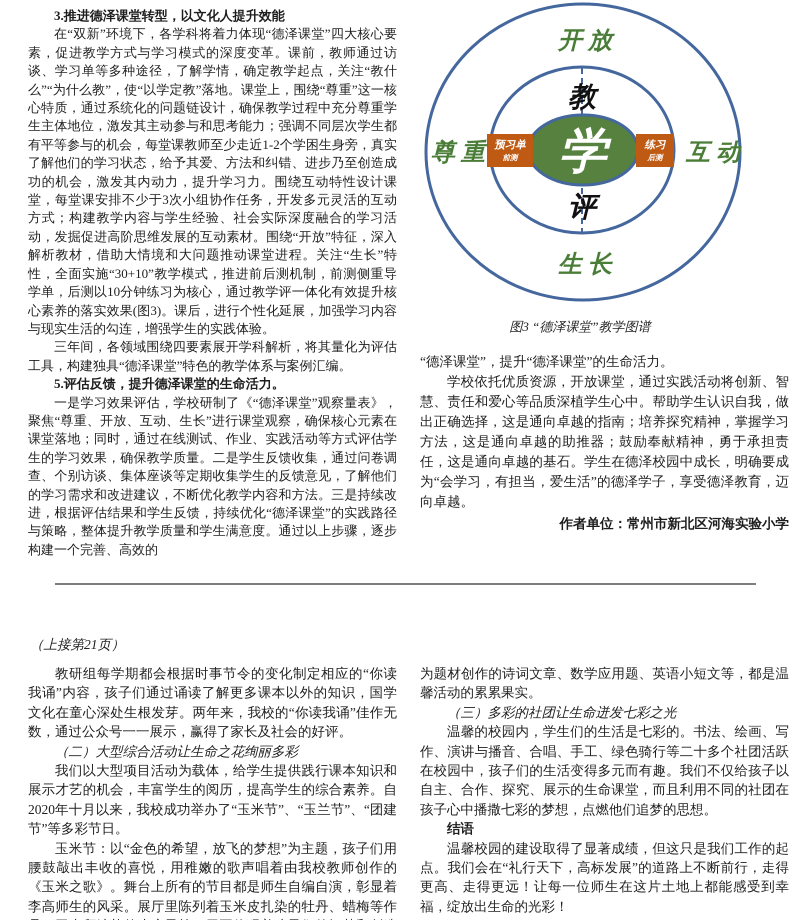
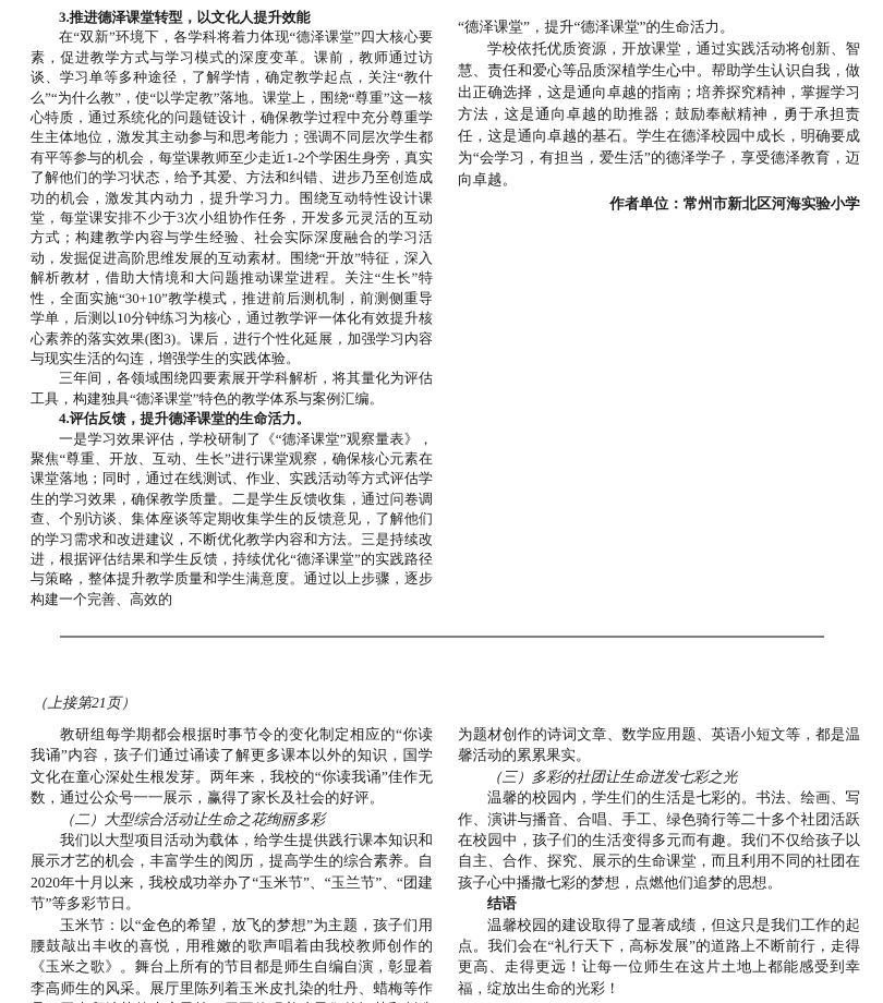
  3.推进德泽课堂转型，以文化人提升效能
  在“双新”环境下，各学科将着力体现“德泽课堂”四大核心要素，促进教学方式与学习模式的深度变革。课前，教师通过访谈、学习单等多种途径，了解学情，确定教学起点，关注“教什么”“为什么教”，使“以学定教”落地。课堂上，围绕“尊重”这一核心特质，通过系统化的问题链设计，确保教学过程中充分尊重学生主体地位，激发其主动参与和思考能力；强调不同层次学生都有平等参与的机会，每堂课教师至少走近1-2个学困生身旁，真实了解他们的学习状态，给予其爱、方法和纠错、进步乃至创造成功的机会，激发其内动力，提升学习力。围绕互动特性设计课堂，每堂课安排不少于3次小组协作任务，开发多元灵活的互动方式；构建教学内容与学生经验、社会实际深度融合的学习活动，发掘促进高阶思维发展的互动素材。围绕“开放”特征，深入解析教材，借助大情境和大问题推动课堂进程。关注“生长”特性，全面实施“30+10”教学模式，推进前后测机制，前测侧重导学单，后测以10分钟练习为核心，通过教学评一体化有效提升核心素养的落实效果(图3)。课后，进行个性化延展，加强学习内容与现实生活的勾连，增强学生的实践体验。
  三年间，各领域围绕四要素展开学科解析，将其量化为评估工具，构建独具“德泽课堂”特色的教学体系与案例汇编。
- 5.评估反馈，提升德泽课堂的生命活力。
+ 4.评估反馈，提升德泽课堂的生命活力。
  一是学习效果评估，学校研制了《“德泽课堂”观察量表》，聚焦“尊重、开放、互动、生长”进行课堂观察，确保核心元素在课堂落地；同时，通过在线测试、作业、实践活动等方式评估学生的学习效果，确保教学质量。二是学生反馈收集，通过问卷调查、个别访谈、集体座谈等定期收集学生的反馈意见，了解他们的学习需求和改进建议，不断优化教学内容和方法。三是持续改进，根据评估结果和学生反馈，持续优化“德泽课堂”的实践路径与策略，整体提升教学质量和学生满意度。通过以上步骤，逐步构建一个完善、高效的
- 教
- 评
- 学
- 预习单
- 前测
- 练习
- 后测
- 开 放
- 互 动
- 生 长
- 尊 重
- 图3 “德泽课堂”教学图谱
  “德泽课堂”，提升“德泽课堂”的生命活力。
  学校依托优质资源，开放课堂，通过实践活动将创新、智慧、责任和爱心等品质深植学生心中。帮助学生认识自我，做出正确选择，这是通向卓越的指南；培养探究精神，掌握学习方法，这是通向卓越的助推器；鼓励奉献精神，勇于承担责任，这是通向卓越的基石。学生在德泽校园中成长，明确要成为“会学习，有担当，爱生活”的德泽学子，享受德泽教育，迈向卓越。
  作者单位：常州市新北区河海实验小学
  （上接第21页）
  教研组每学期都会根据时事节令的变化制定相应的“你读我诵”内容，孩子们通过诵读了解更多课本以外的知识，国学文化在童心深处生根发芽。两年来，我校的“你读我诵”佳作无数，通过公众号一一展示，赢得了家长及社会的好评。
  （二）大型综合活动让生命之花绚丽多彩
  我们以大型项目活动为载体，给学生提供践行课本知识和展示才艺的机会，丰富学生的阅历，提高学生的综合素养。自2020年十月以来，我校成功举办了“玉米节”、“玉兰节”、“团建节”等多彩节日。
  玉米节：以“金色的希望，放飞的梦想”为主题，孩子们用腰鼓敲出丰收的喜悦，用稚嫩的歌声唱着由我校教师创作的《玉米之歌》。舞台上所有的节目都是师生自编自演，彰显着李高师生的风采。展厅里陈列着玉米皮扎染的牡丹、蜡梅等作
  为题材创作的诗词文章、数学应用题、英语小短文等，都是温馨活动的累累果实。
  （三）多彩的社团让生命迸发七彩之光
  温馨的校园内，学生们的生活是七彩的。书法、绘画、写作、演讲与播音、合唱、手工、绿色骑行等二十多个社团活跃在校园中，孩子们的生活变得多元而有趣。我们不仅给孩子以自主、合作、探究、展示的生命课堂，而且利用不同的社团在孩子心中播撒七彩的梦想，点燃他们追梦的思想。
  结语
  温馨校园的建设取得了显著成绩，但这只是我们工作的起点。我们会在“礼行天下，高标发展”的道路上不断前行，走得更高、走得更远！让每一位师生在这片土地上都能感受到幸福，绽放出生命的光彩！
